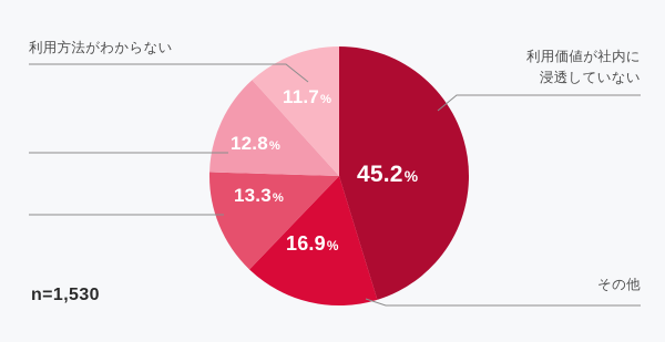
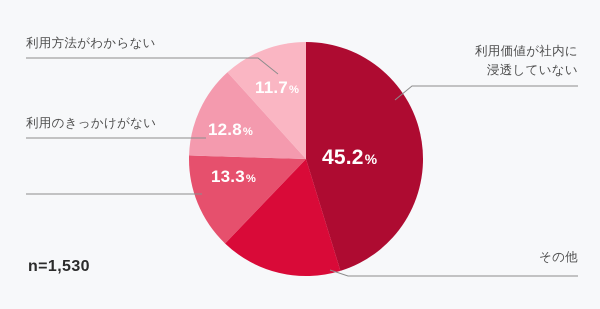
  利用方法がわからない
+ 利用のきっかけがない
  利用価値が社内に
  浸透していない
  その他
  45.2%
- 16.9%
  13.3%
  12.8%
  11.7%
  n=1,530
